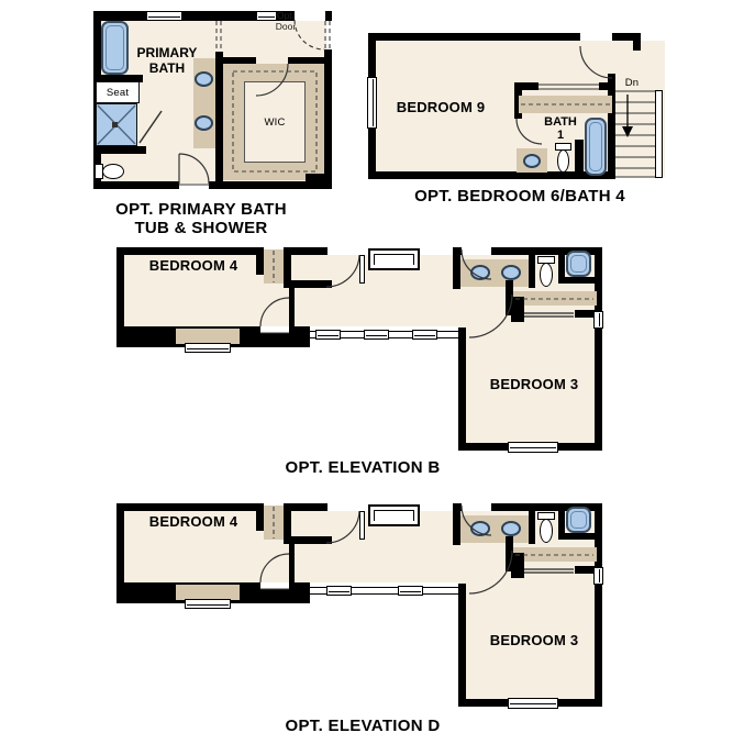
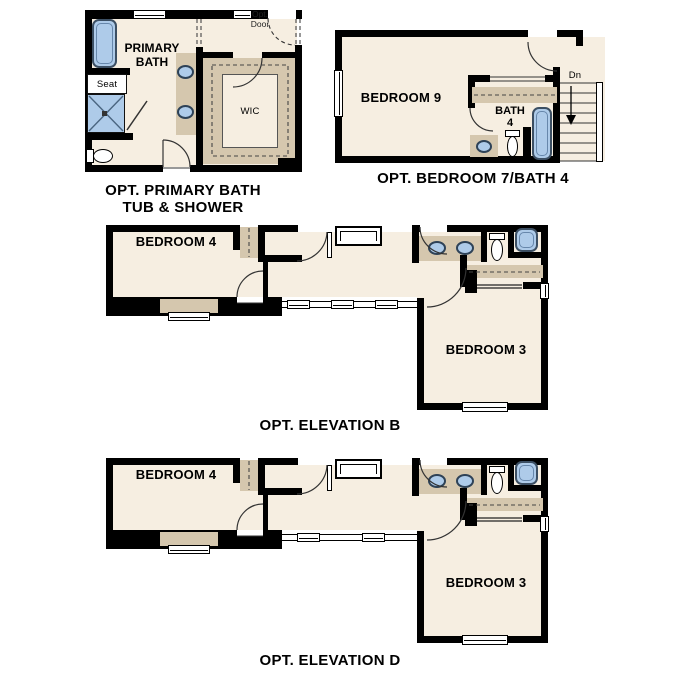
  Seat
  PRIMARY
  BATH
  WIC
  Opt.
  Door
  OPT. PRIMARY BATH
  TUB & SHOWER
  BEDROOM 9
  BATH
- 1
+ 4
  Dn
- OPT. BEDROOM 6/BATH 4
+ OPT. BEDROOM 7/BATH 4
  BEDROOM 4
  BEDROOM 3
  OPT. ELEVATION B
  BEDROOM 4
  BEDROOM 3
  OPT. ELEVATION D
